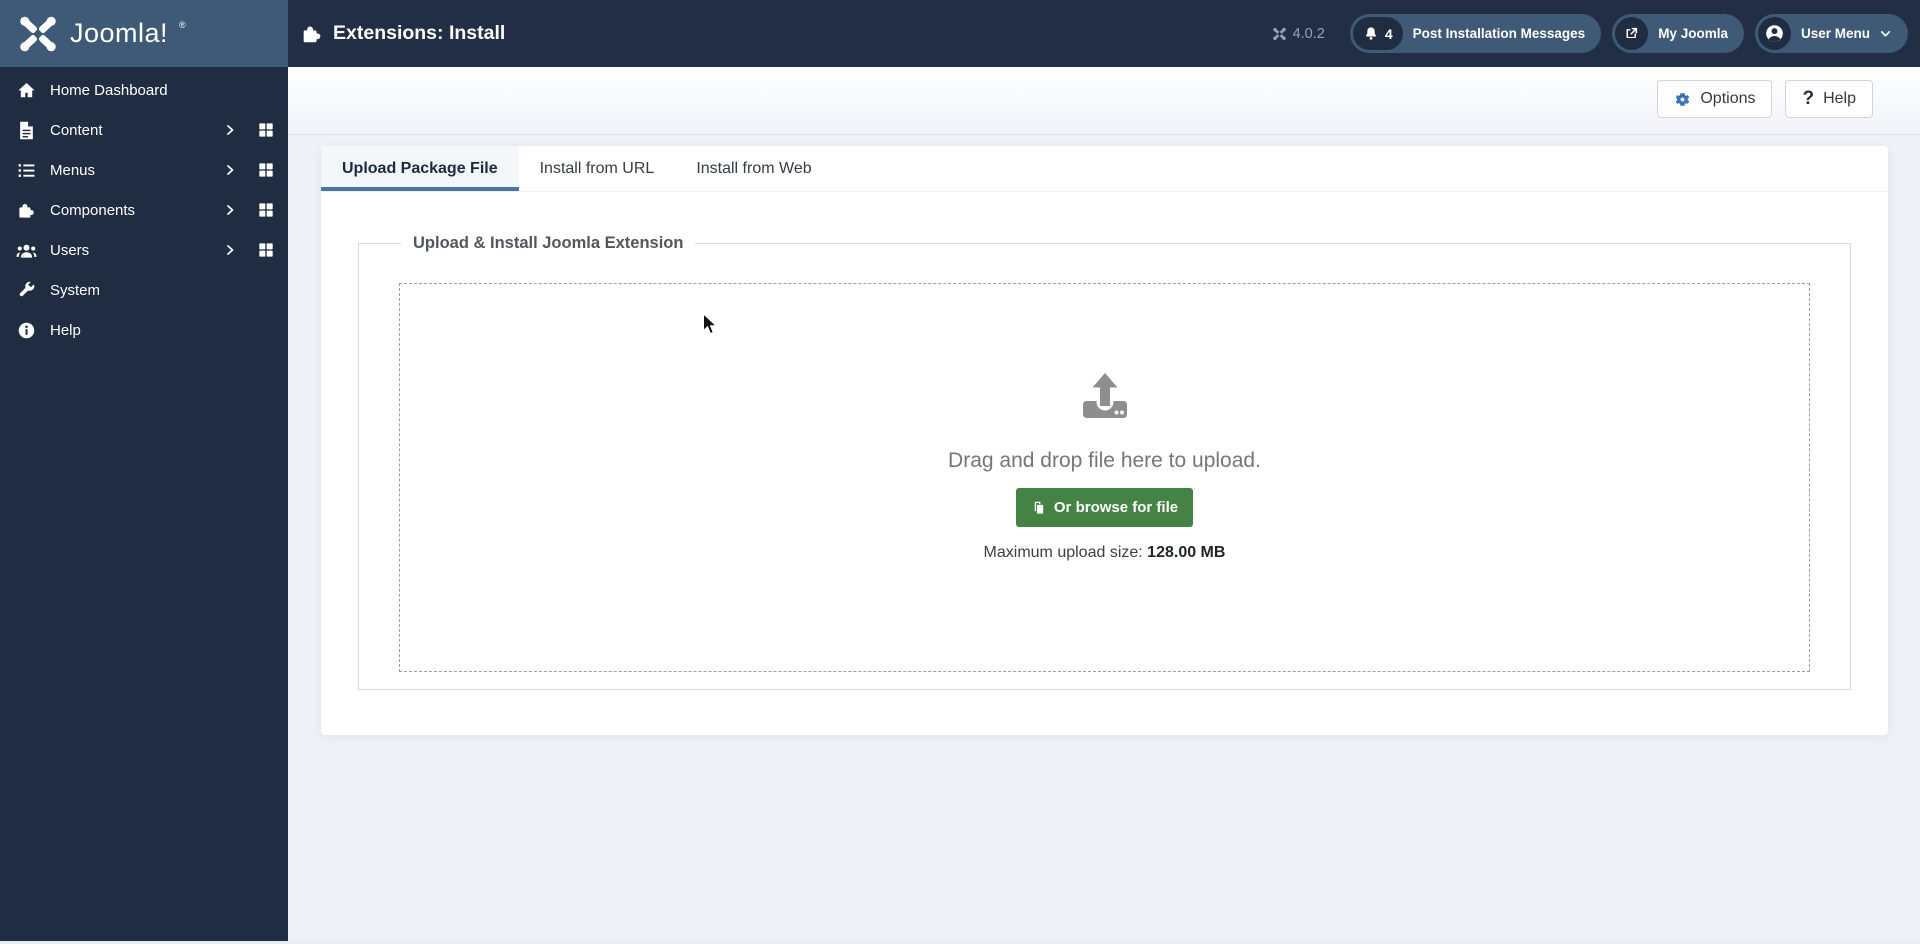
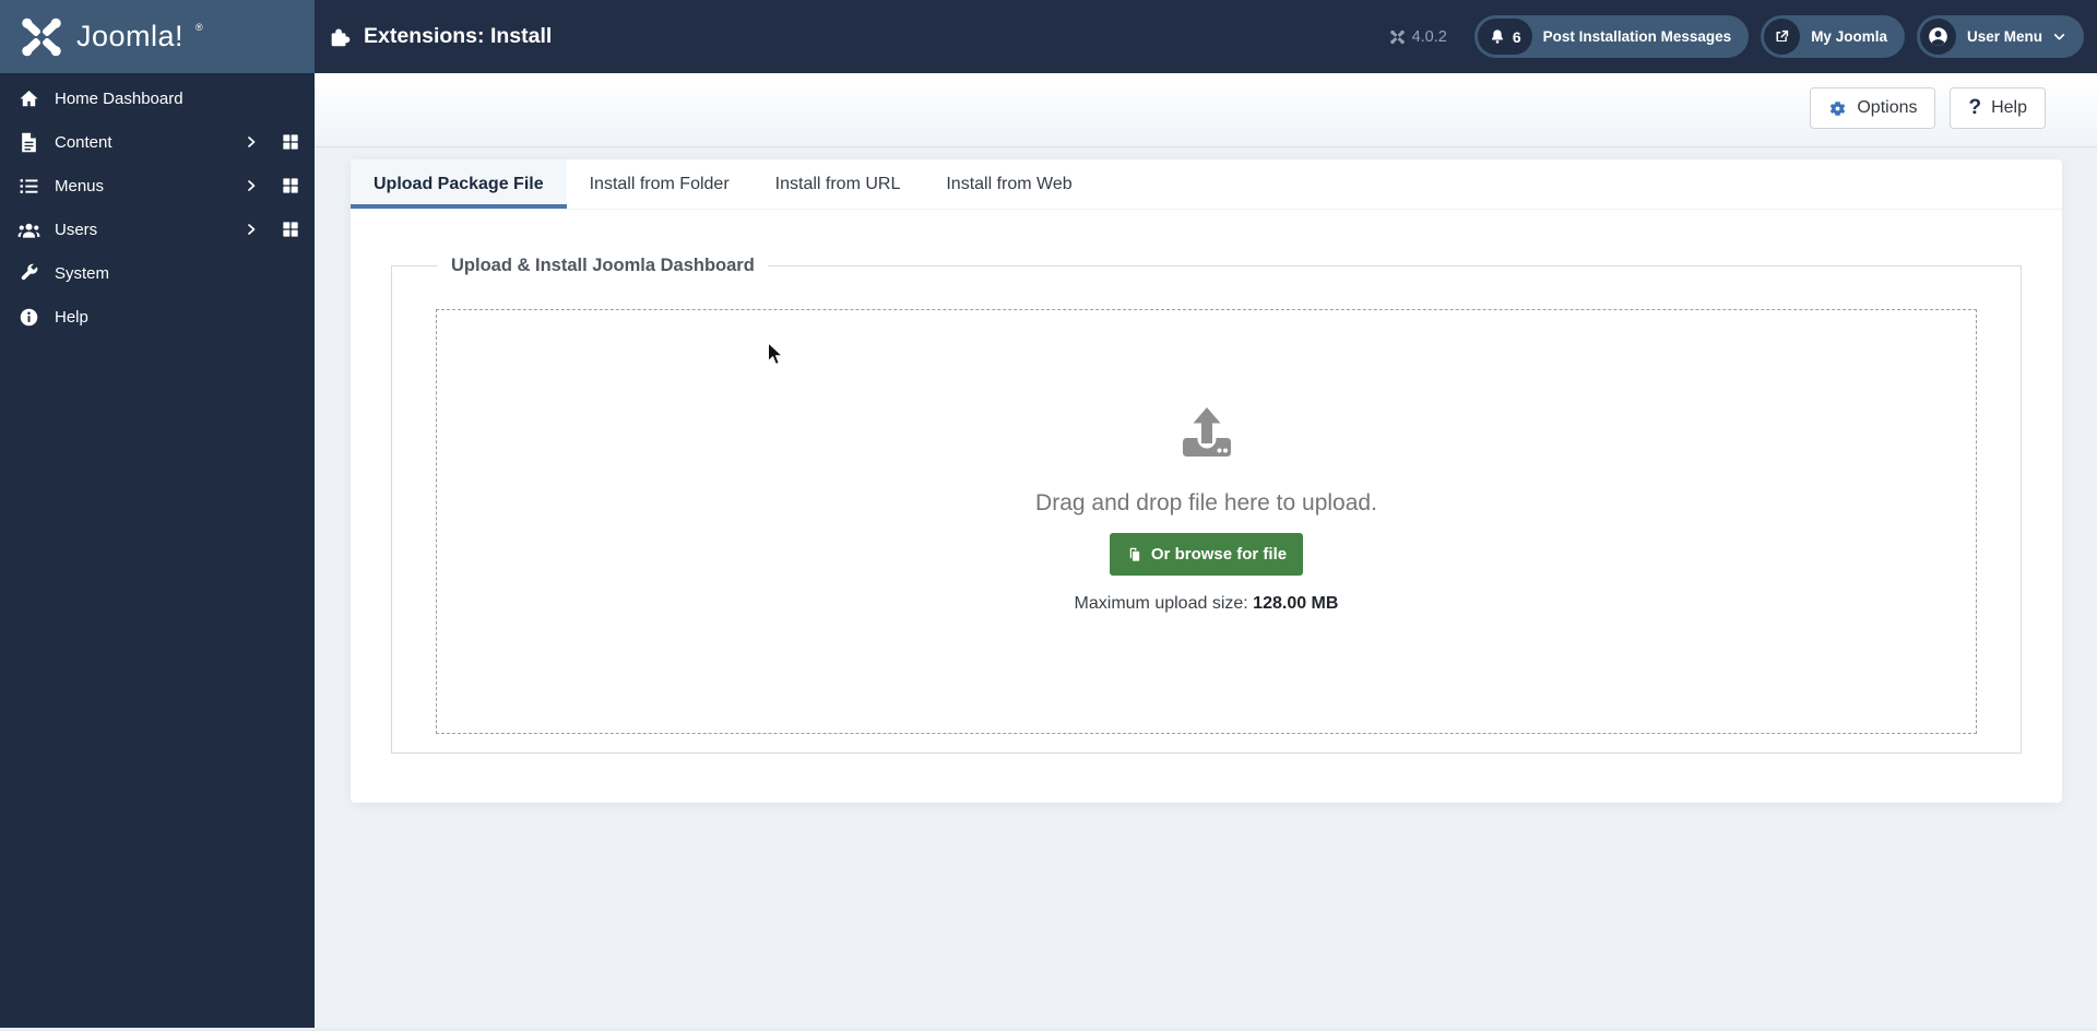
  Joomla!
  ®
  Extensions: Install
  4.0.2
- 4
+ 6
  Post Installation Messages
  My Joomla
  User Menu
  Home Dashboard
  Content
  Menus
- Components
  Users
  System
  Help
  Options
  ?
  Help
  Upload Package File
+ Install from Folder
  Install from URL
  Install from Web
- Upload & Install Joomla Extension
+ Upload & Install Joomla Dashboard
  Drag and drop file here to upload.
  Or browse for file
  Maximum upload size: 128.00 MB
